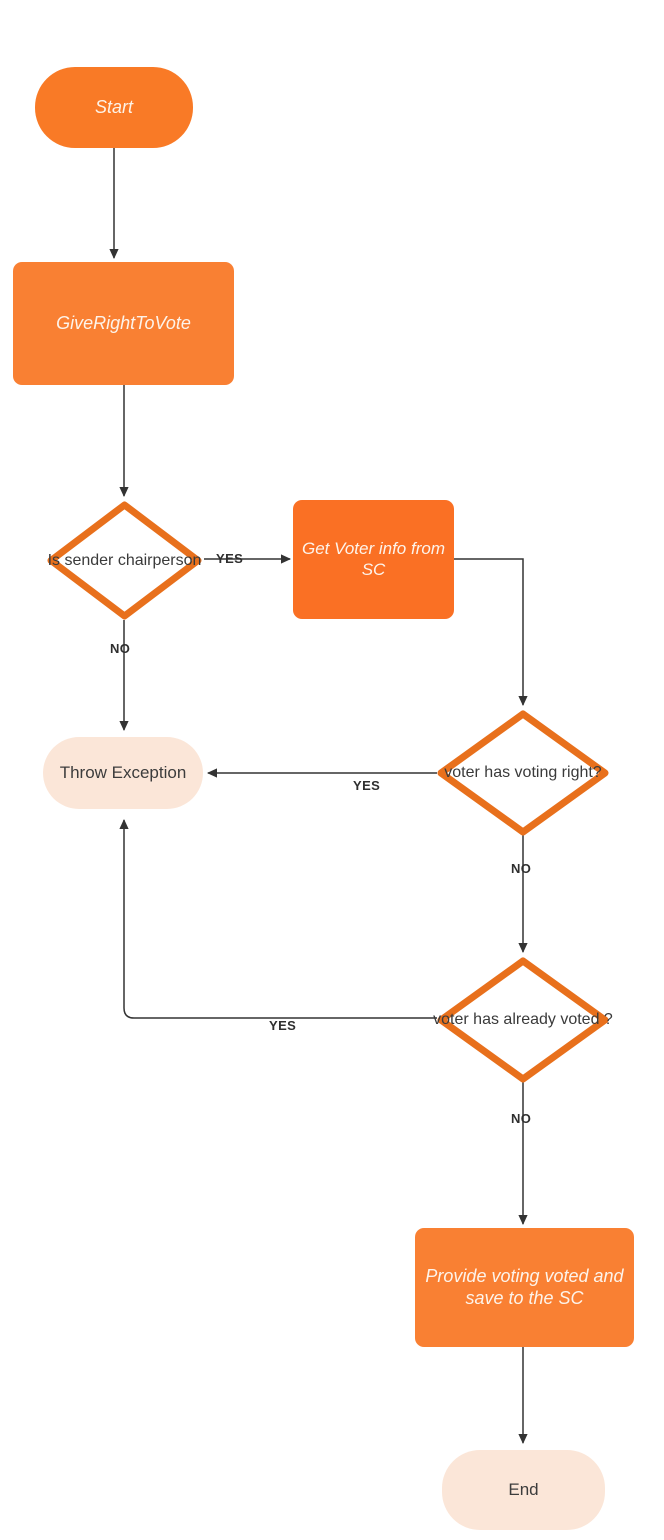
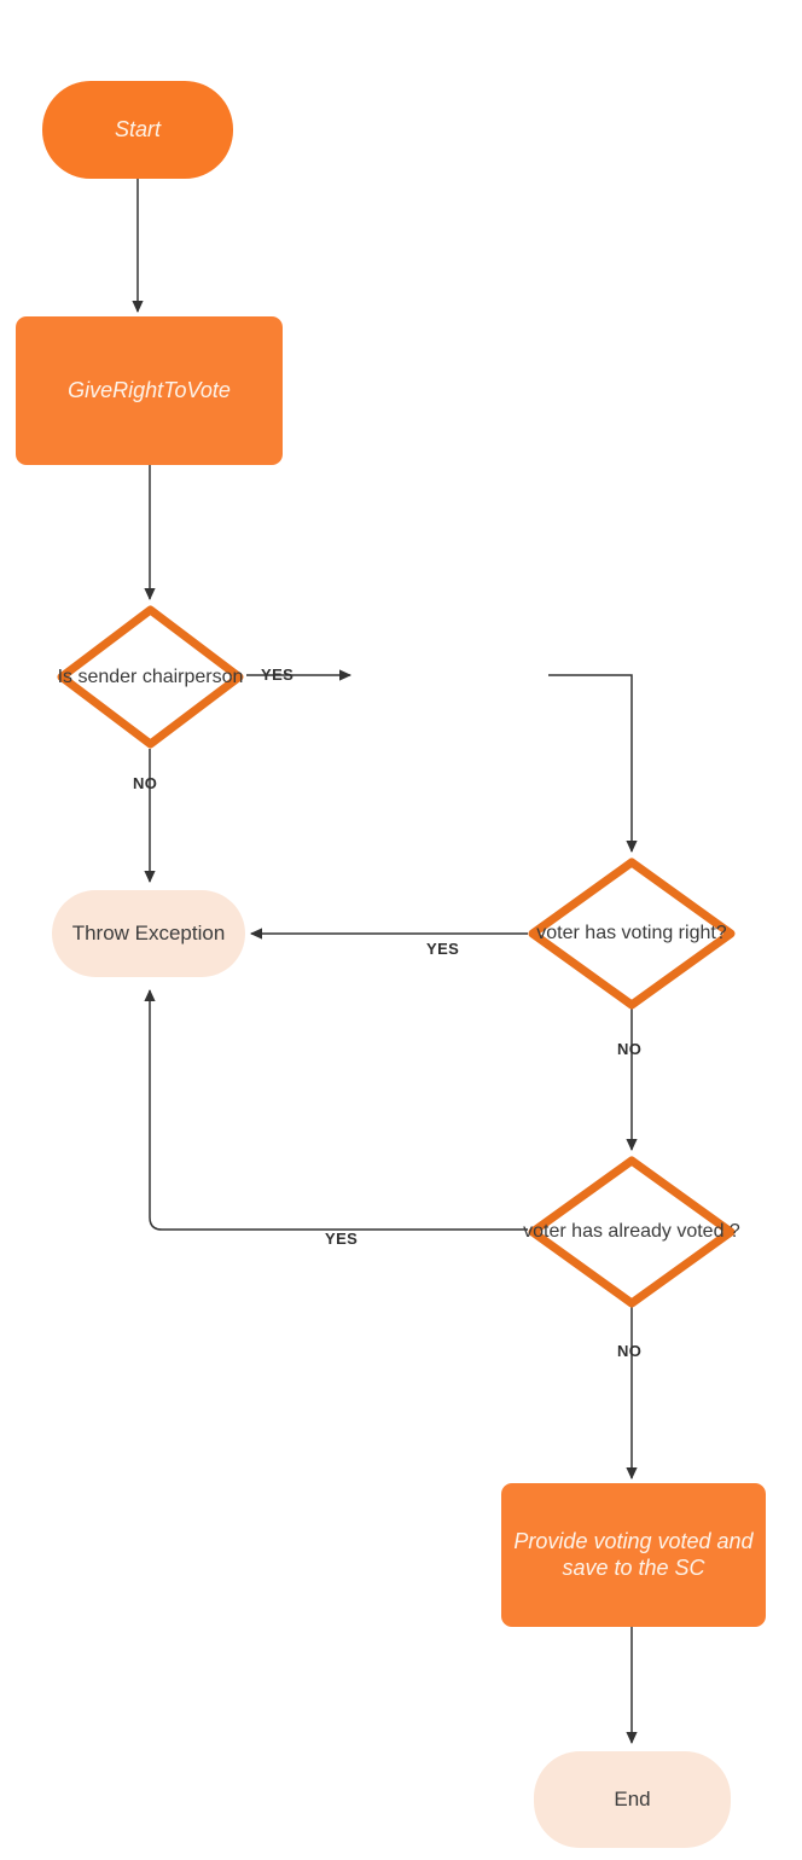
  Start
  GiveRightToVote
  Is sender chairperson
- Get Voter info from SC
  Throw Exception
  voter has voting right?
  voter has already voted ?
  Provide voting voted and save to the SC
  End
  YES
  NO
  YES
  NO
  YES
  NO
